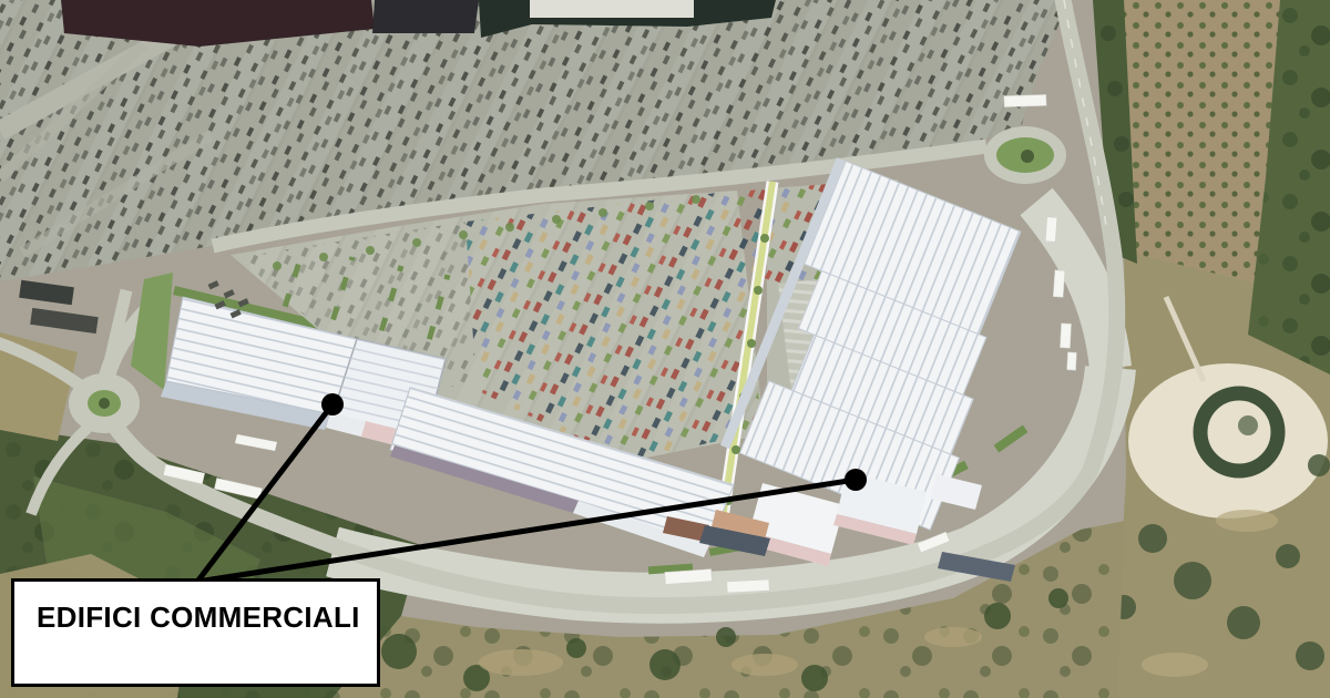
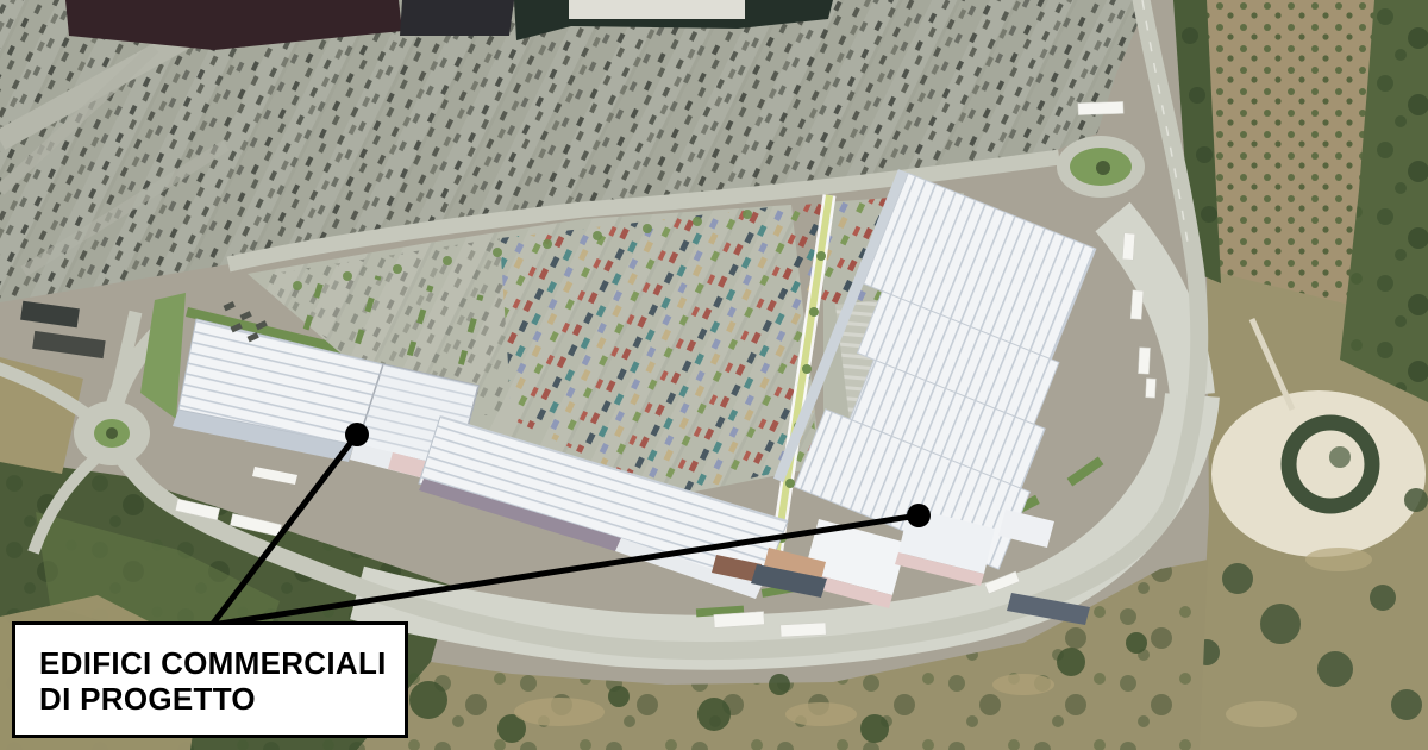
  EDIFICI COMMERCIALI
+ DI PROGETTO
